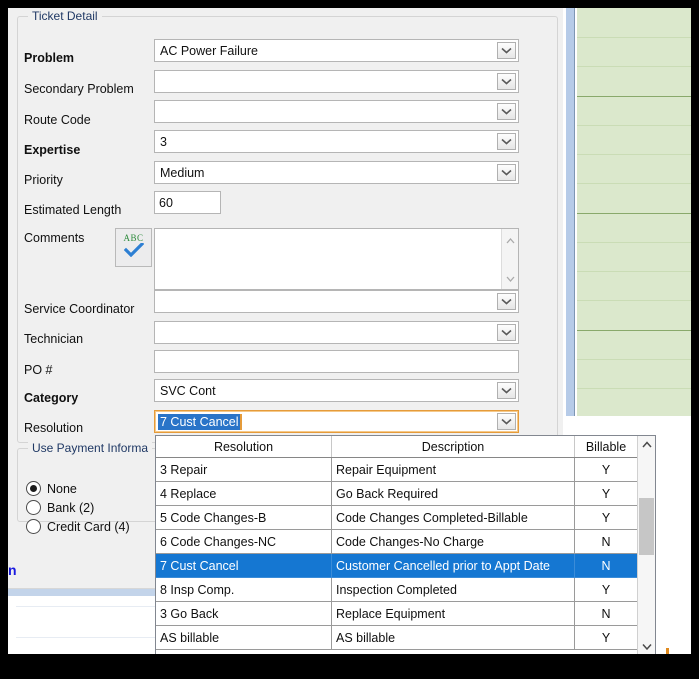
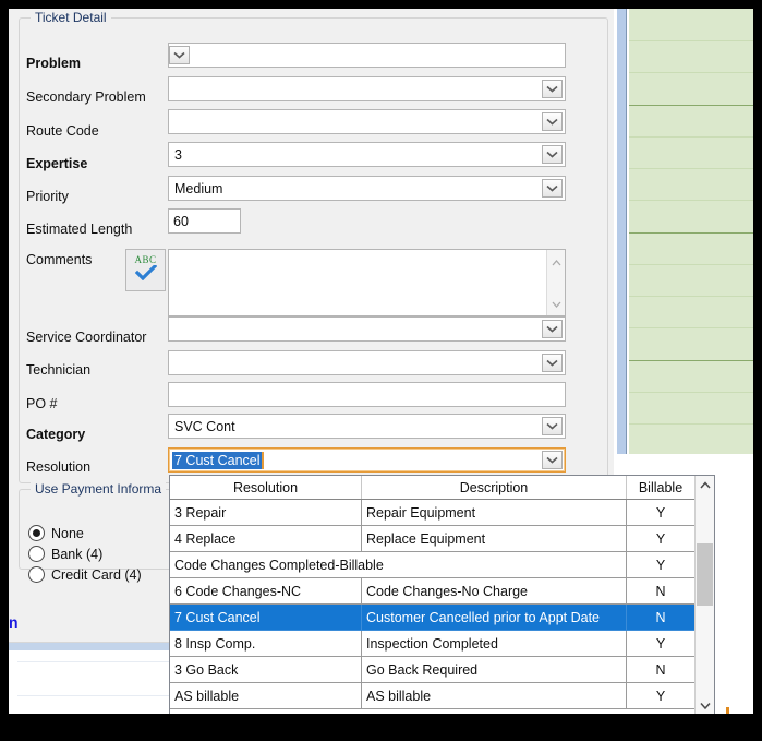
  Ticket Detail
  Problem
  Secondary Problem
  Route Code
  Expertise
  Priority
  Estimated Length
  Comments
  Service Coordinator
  Technician
  PO #
  Category
  Resolution
- AC Power Failure
  3
  Medium
  60
  ABC
  SVC Cont
  7 Cust Cancel
  Use Payment Informa
  None
- Bank (2)
+ Bank (4)
  Credit Card (4)
  n
  Resolution
  Description
  Billable
  3 Repair
  Repair Equipment
  Y
  4 Replace
- Go Back Required
+ Replace Equipment
  Y
- 5 Code Changes-B
  Code Changes Completed-Billable
  Y
  6 Code Changes-NC
  Code Changes-No Charge
  N
  7 Cust Cancel
  Customer Cancelled prior to Appt Date
  N
  8 Insp Comp.
  Inspection Completed
  Y
  3 Go Back
- Replace Equipment
+ Go Back Required
  N
  AS billable
  AS billable
  Y
